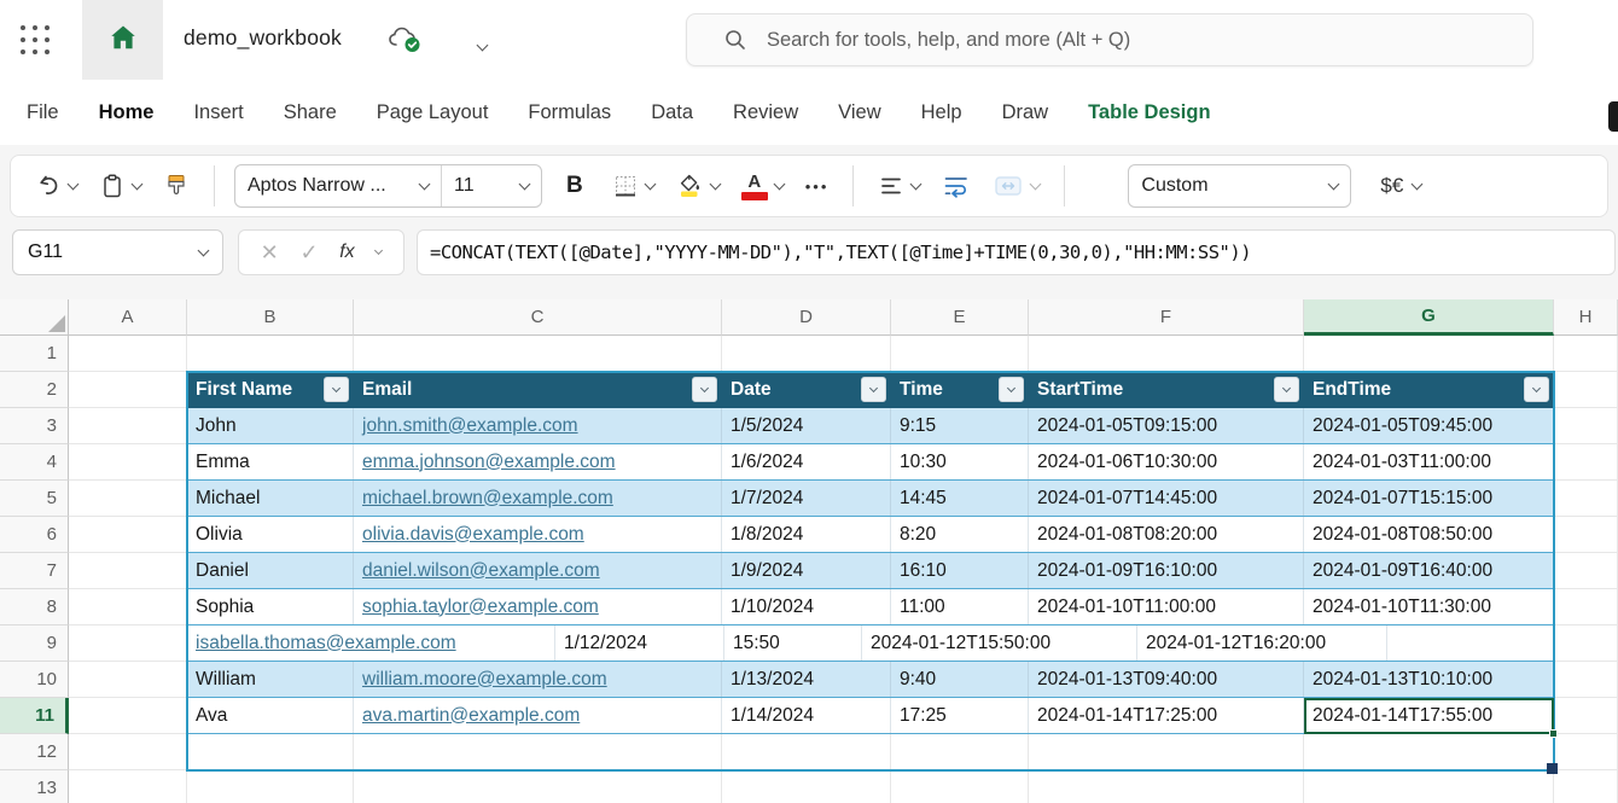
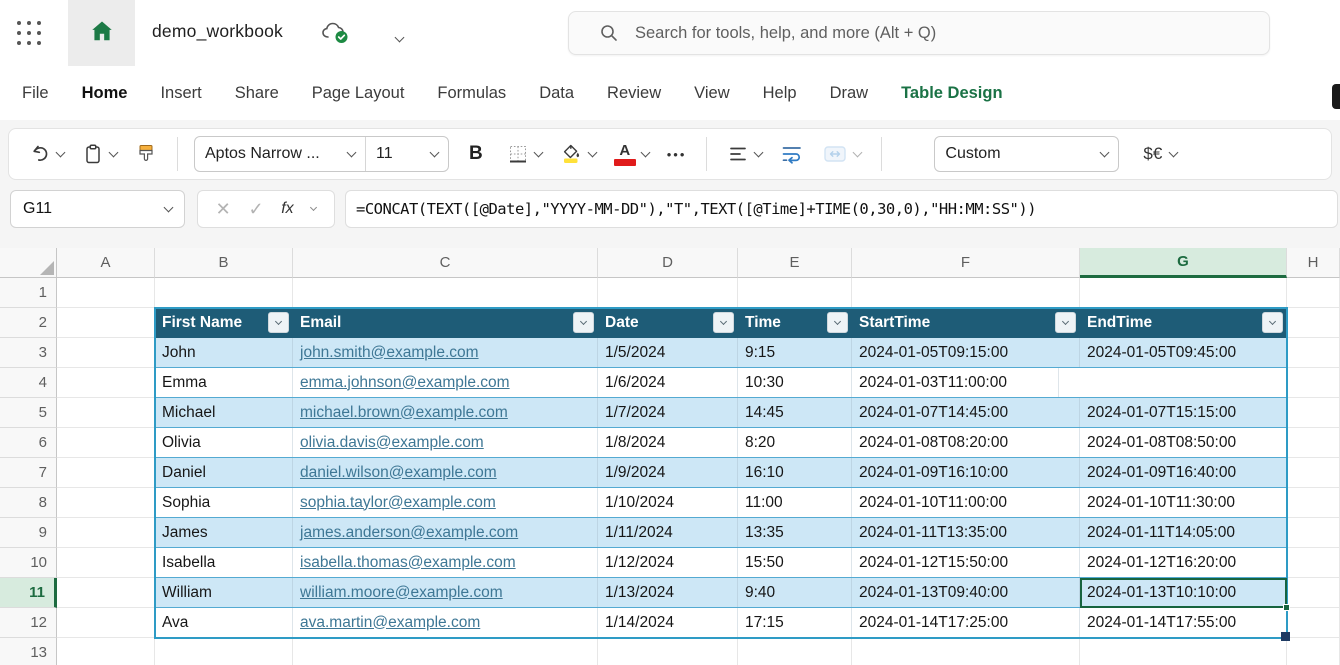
  demo_workbook
  Search for tools, help, and more (Alt + Q)
  File
  Home
  Insert
  Share
  Page Layout
  Formulas
  Data
  Review
  View
  Help
  Draw
  Table Design
  Aptos Narrow ...
  11
  B
  A
  •••
  Custom
  $€
  G11
  ✕
  ✓
  fx
  =CONCAT(TEXT([@Date],"YYYY-MM-DD"),"T",TEXT([@Time]+TIME(0,30,0),"HH:MM:SS"))
  A
  B
  C
  D
  E
  F
  G
  H
  1
  2
  3
  4
  5
  6
  7
  8
  9
  10
  11
  12
  13
  First Name
  Email
  Date
  Time
  StartTime
  EndTime
  John
  john.smith@example.com
  1/5/2024
  9:15
  2024-01-05T09:15:00
  2024-01-05T09:45:00
  Emma
  emma.johnson@example.com
  1/6/2024
  10:30
- 2024-01-06T10:30:00
  2024-01-03T11:00:00
  Michael
  michael.brown@example.com
  1/7/2024
  14:45
  2024-01-07T14:45:00
  2024-01-07T15:15:00
  Olivia
  olivia.davis@example.com
  1/8/2024
  8:20
  2024-01-08T08:20:00
  2024-01-08T08:50:00
  Daniel
  daniel.wilson@example.com
  1/9/2024
  16:10
  2024-01-09T16:10:00
  2024-01-09T16:40:00
  Sophia
  sophia.taylor@example.com
  1/10/2024
  11:00
  2024-01-10T11:00:00
  2024-01-10T11:30:00
+ James
+ james.anderson@example.com
+ 1/11/2024
+ 13:35
+ 2024-01-11T13:35:00
+ 2024-01-11T14:05:00
+ Isabella
  isabella.thomas@example.com
  1/12/2024
  15:50
  2024-01-12T15:50:00
  2024-01-12T16:20:00
  William
  william.moore@example.com
  1/13/2024
  9:40
  2024-01-13T09:40:00
  2024-01-13T10:10:00
  Ava
  ava.martin@example.com
  1/14/2024
- 17:25
+ 17:15
  2024-01-14T17:25:00
  2024-01-14T17:55:00
